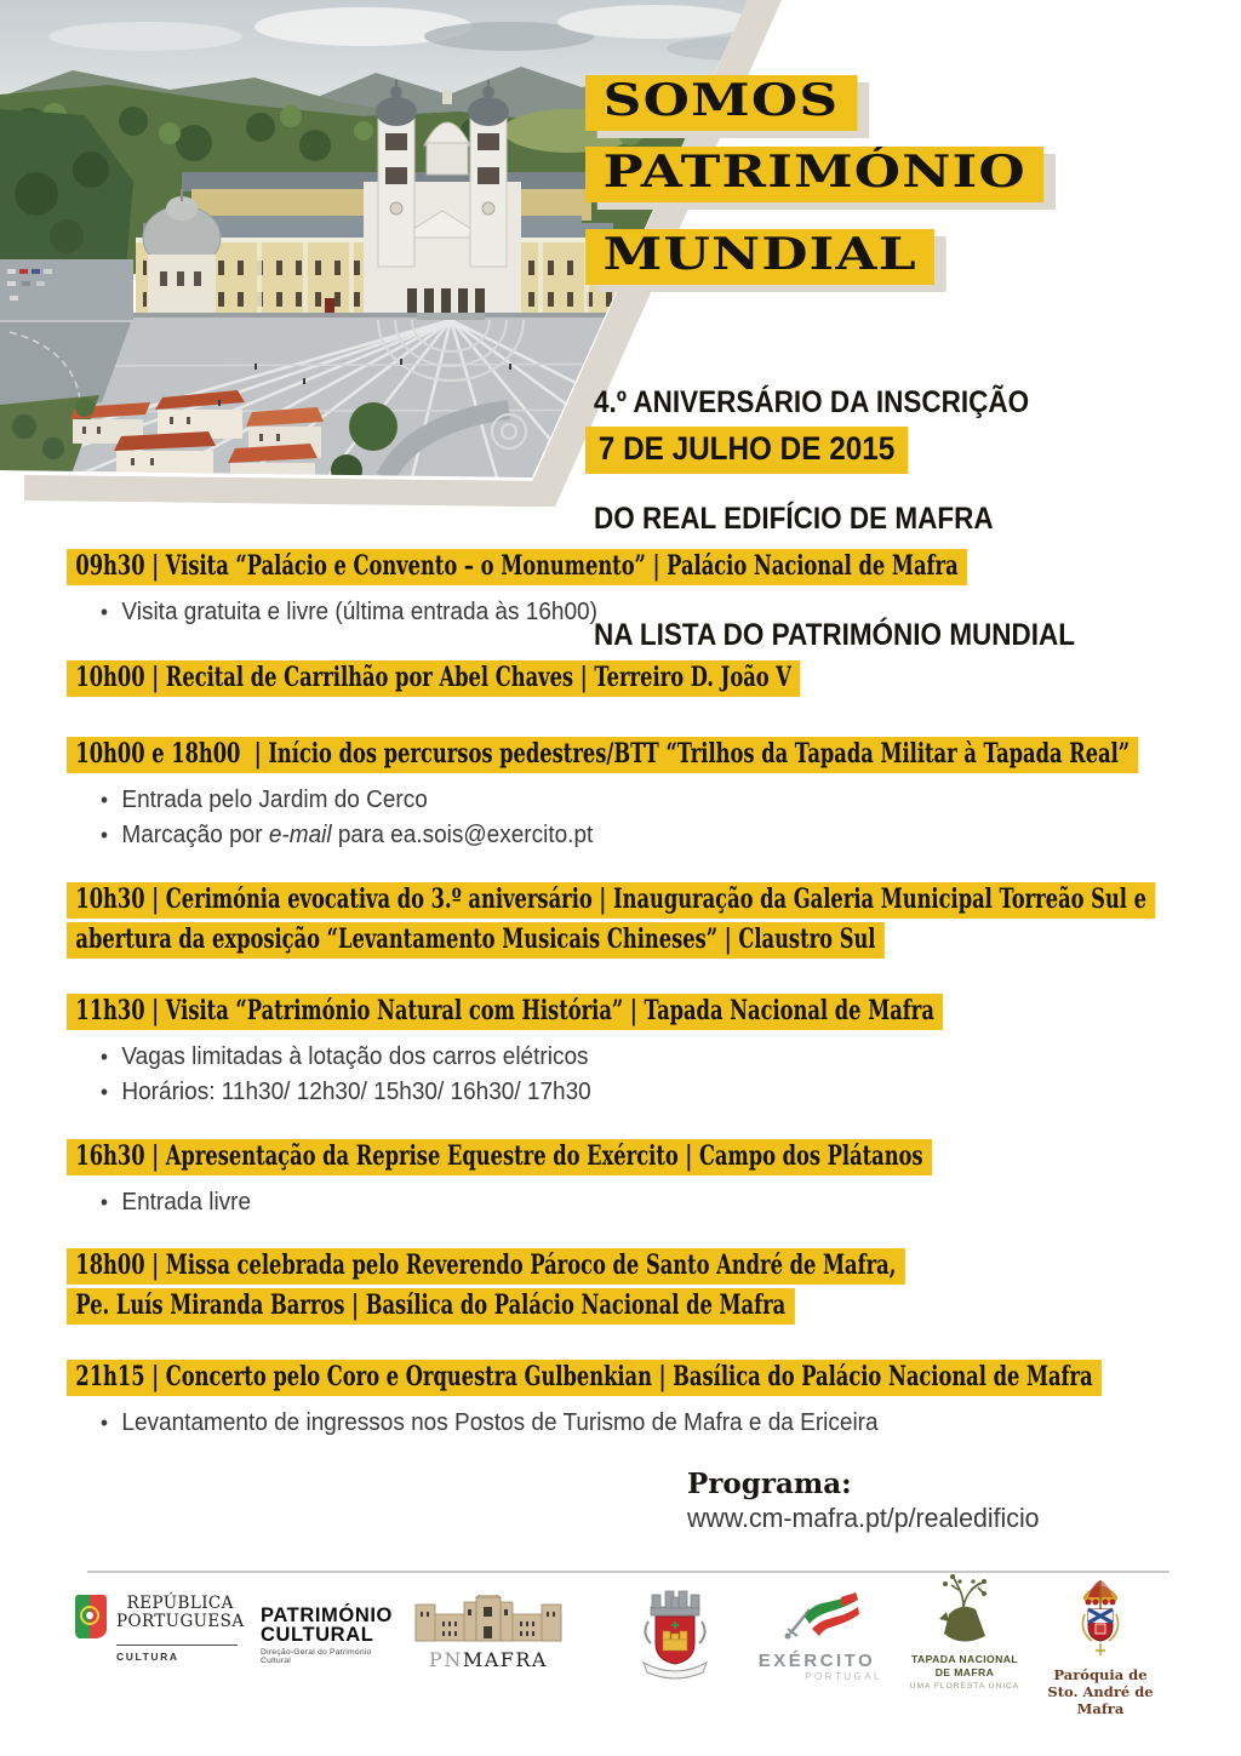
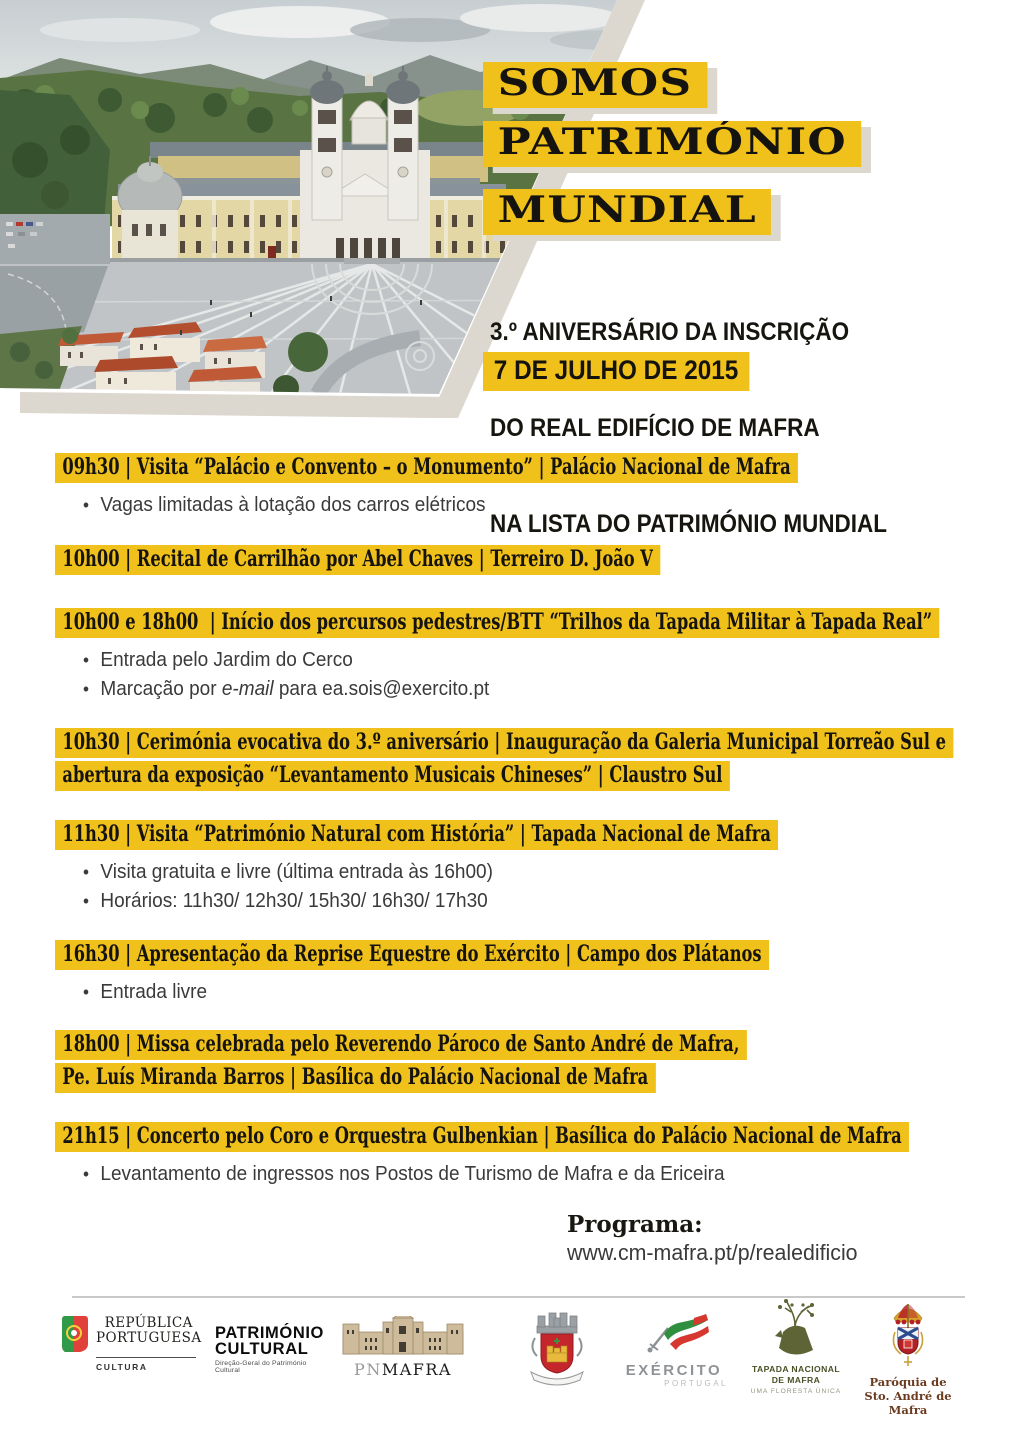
  SOMOS
  PATRIMÓNIO
  MUNDIAL
- 4.º ANIVERSÁRIO DA INSCRIÇÃO
+ 3.º ANIVERSÁRIO DA INSCRIÇÃO
  DO REAL EDIFÍCIO DE MAFRA
  NA LISTA DO PATRIMÓNIO MUNDIAL
  7 DE JULHO DE 2015
  09h30 | Visita “Palácio e Convento – o Monumento” | Palácio Nacional de Mafra
  •
- Visita gratuita e livre (última entrada às 16h00)
+ Vagas limitadas à lotação dos carros elétricos
  10h00 | Recital de Carrilhão por Abel Chaves | Terreiro D. João V
  10h00 e 18h00 | Início dos percursos pedestres/BTT “Trilhos da Tapada Militar à Tapada Real”
  •
  Entrada pelo Jardim do Cerco
  •
  Marcação por e-mail para ea.sois@exercito.pt
  10h30 | Cerimónia evocativa do 3.º aniversário | Inauguração da Galeria Municipal Torreão Sul e
  abertura da exposição “Levantamento Musicais Chineses” | Claustro Sul
  11h30 | Visita “Património Natural com História” | Tapada Nacional de Mafra
  •
- Vagas limitadas à lotação dos carros elétricos
+ Visita gratuita e livre (última entrada às 16h00)
  •
  Horários: 11h30/ 12h30/ 15h30/ 16h30/ 17h30
  16h30 | Apresentação da Reprise Equestre do Exército | Campo dos Plátanos
  •
  Entrada livre
  18h00 | Missa celebrada pelo Reverendo Pároco de Santo André de Mafra,
  Pe. Luís Miranda Barros | Basílica do Palácio Nacional de Mafra
  21h15 | Concerto pelo Coro e Orquestra Gulbenkian | Basílica do Palácio Nacional de Mafra
  •
  Levantamento de ingressos nos Postos de Turismo de Mafra e da Ericeira
  Programa:
  www.cm-mafra.pt/p/realedificio
  REPÚBLICA
  PORTUGUESA
  CULTURA
  PATRIMÓNIO
  CULTURAL
  PNMAFRA
  EXÉRCITO
  PORTUGAL
  TAPADA NACIONAL
  DE MAFRA
  Paróquia de
  Sto. André de Mafra
